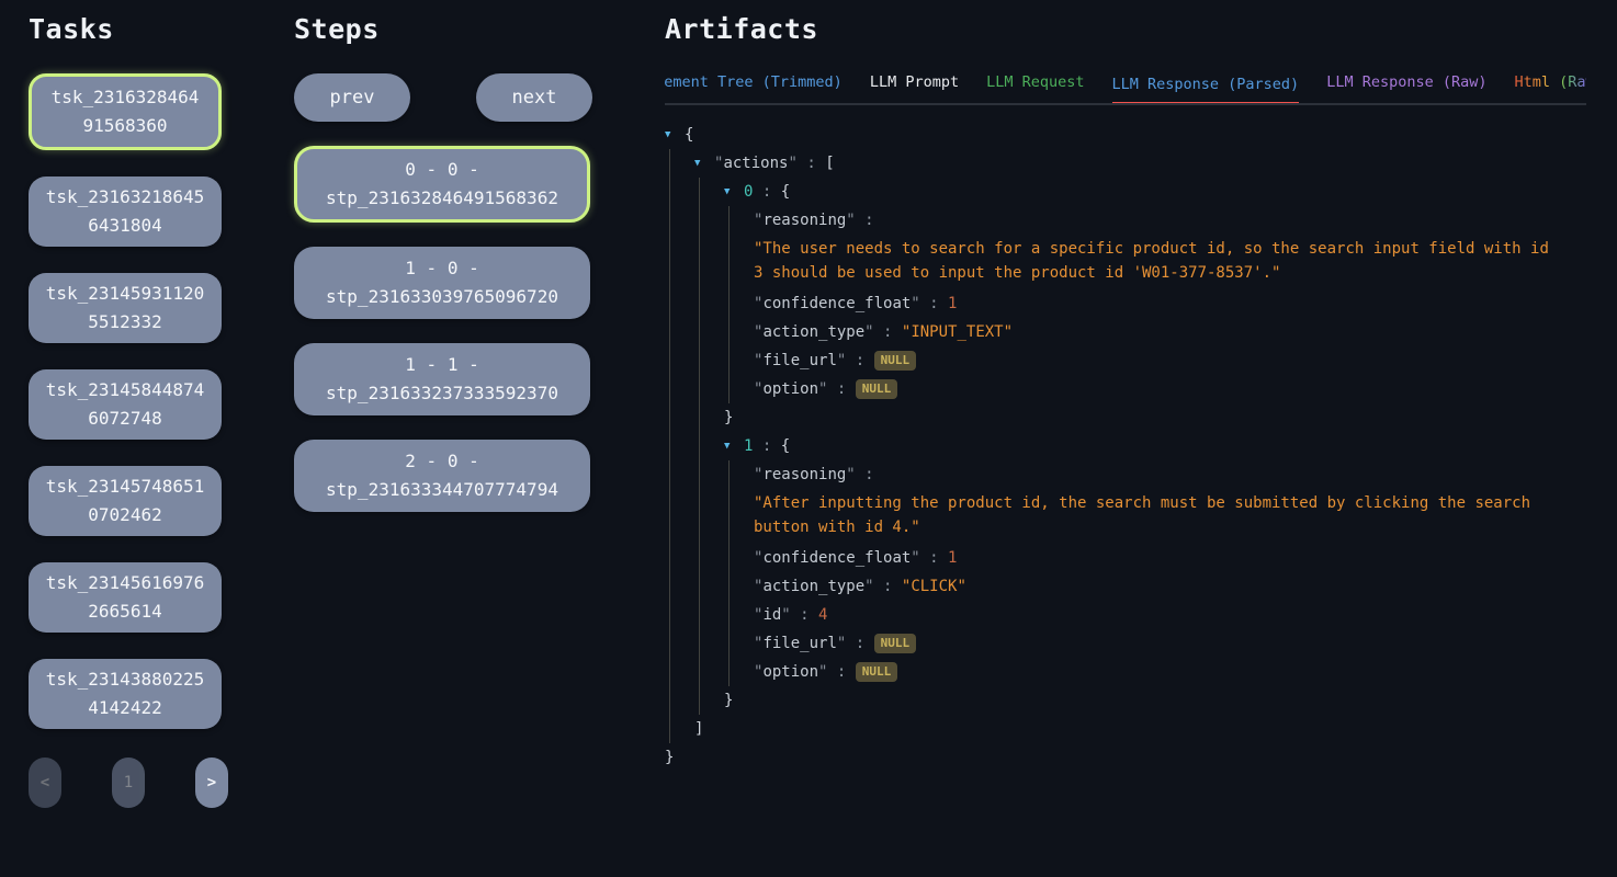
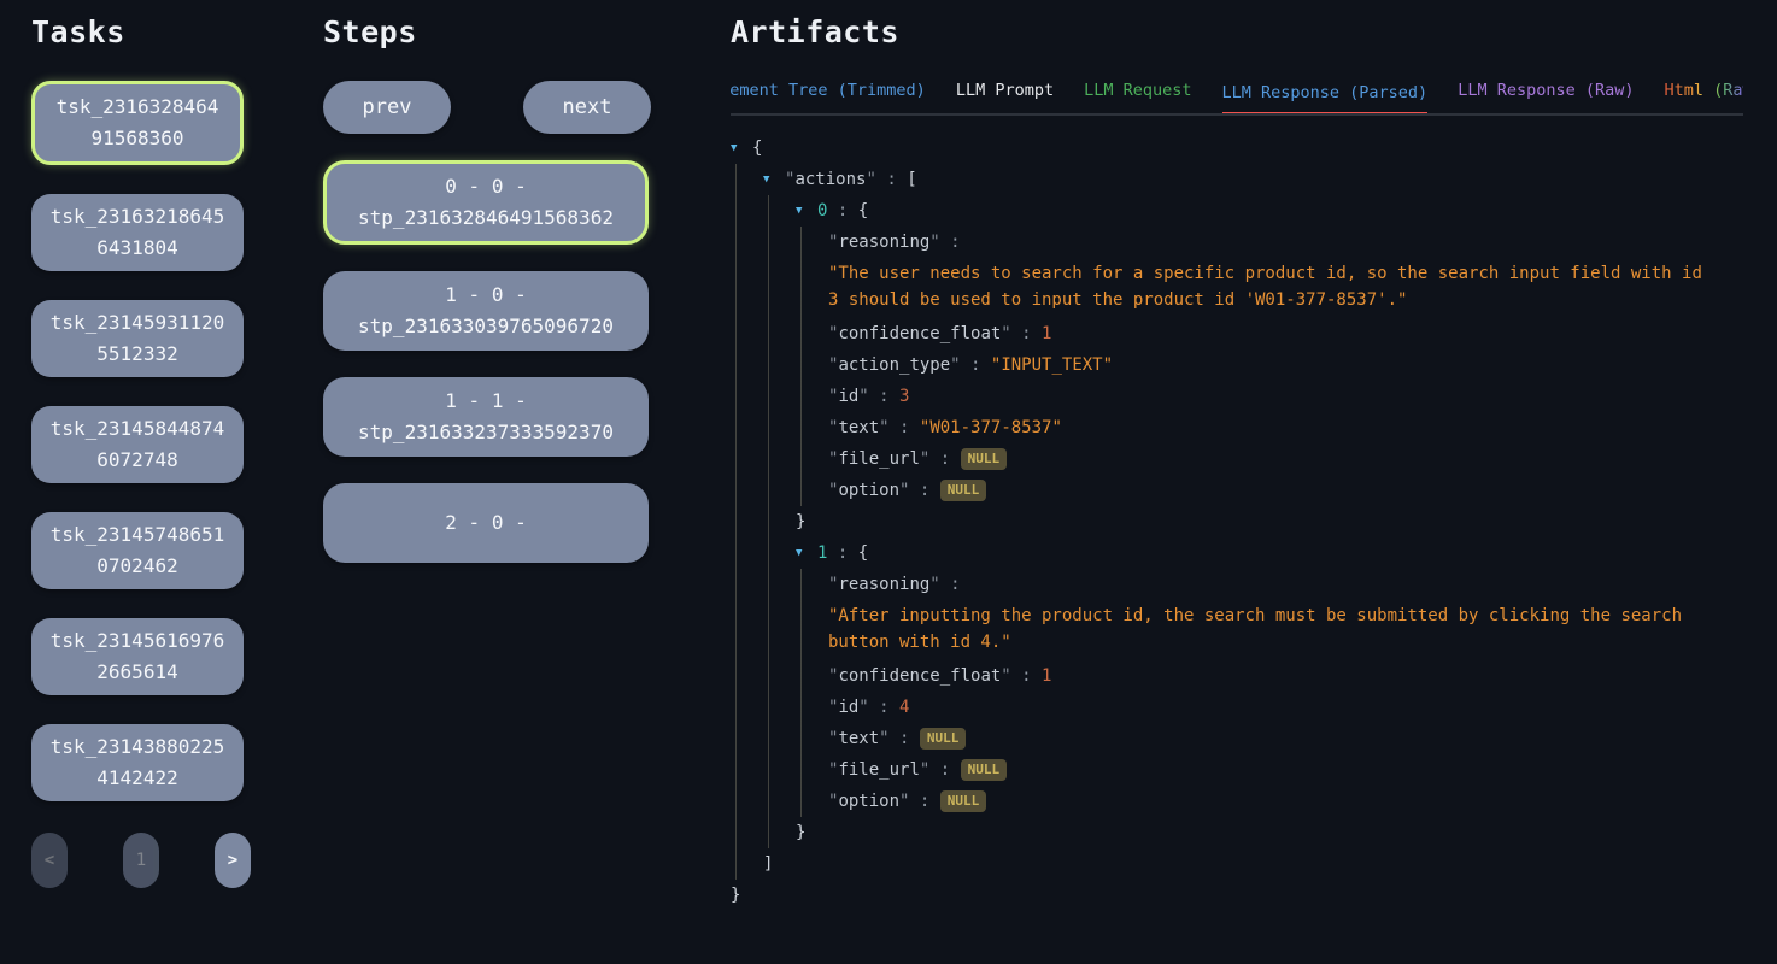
  Tasks
  tsk_231632846491568360
  tsk_231632186456431804
  tsk_231459311205512332
  tsk_231458448746072748
  tsk_231457486510702462
  tsk_231456169762665614
  tsk_231438802254142422
  <
  1
  >
  Steps
  prev
  next
  0 - 0 -
  stp_231632846491568362
  1 - 0 -
  stp_231633039765096720
  1 - 1 -
  stp_231633237333592370
  2 - 0 -
- stp_231633344707774794
  Artifacts
  ement Tree (Trimmed)
  LLM Prompt
  LLM Request
  LLM Response (Parsed)
  LLM Response (Raw)
  Html (Ra
  ▼
  {
  ▼
  "actions" : [
  ▼
  0 : {
  "reasoning" :
  "The user needs to search for a specific product id, so the search input field with id 3 should be used to input the product id 'W01-377-8537'."
  "confidence_float" : 1
  "action_type" : "INPUT_TEXT"
+ "id" : 3
+ "text" : "W01-377-8537"
  "file_url" : NULL
  "option" : NULL
  }
  ▼
  1 : {
  "reasoning" :
  "After inputting the product id, the search must be submitted by clicking the search button with id 4."
  "confidence_float" : 1
- "action_type" : "CLICK"
  "id" : 4
+ "text" : NULL
  "file_url" : NULL
  "option" : NULL
  }
  ]
  }
